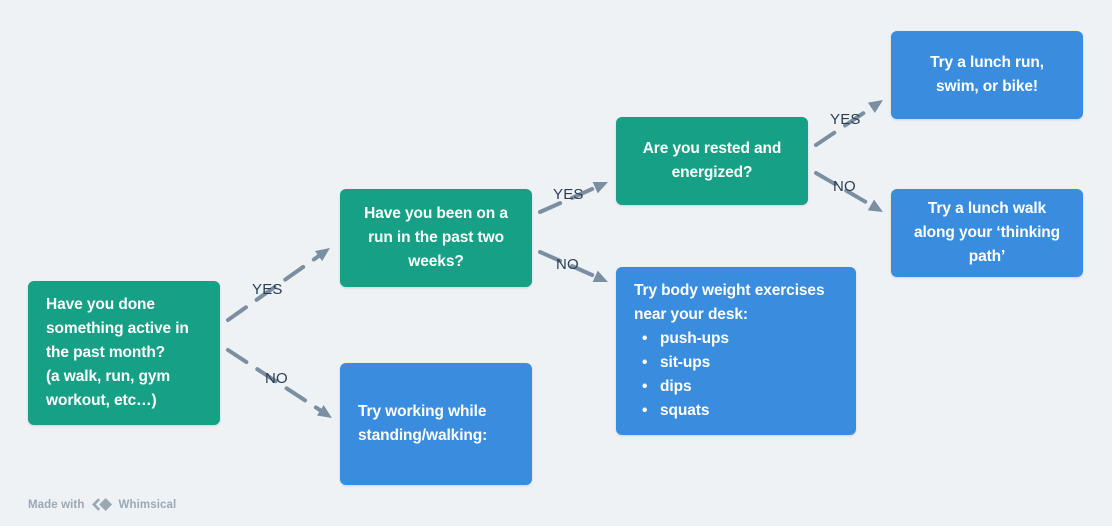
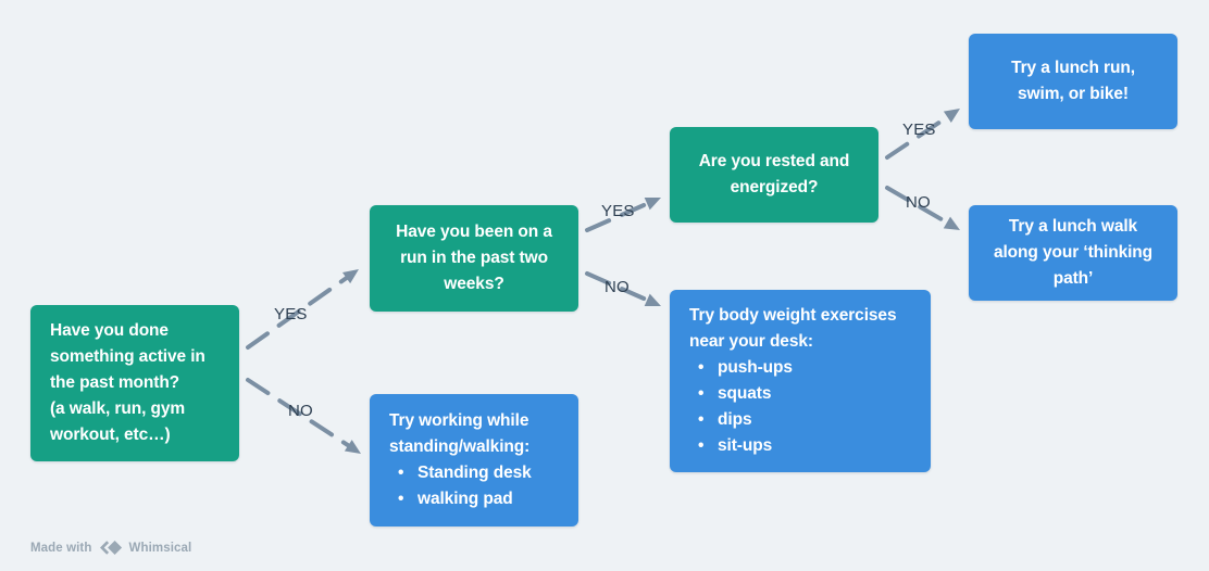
  Have you done
  something active in
  the past month?
  (a walk, run, gym
  workout, etc…)
  Have you been on a
  run in the past two
  weeks?
  Are you rested and
  energized?
  Try a lunch run,
  swim, or bike!
  Try a lunch walk
  along your ‘thinking
  path’
  Try body weight exercises
  near your desk:
  push-ups
- sit-ups
+ squats
  dips
- squats
+ sit-ups
  Try working while
  standing/walking:
+ Standing desk
+ walking pad
  YES
  NO
  YES
  NO
  YES
  NO
  Made with
  Whimsical
